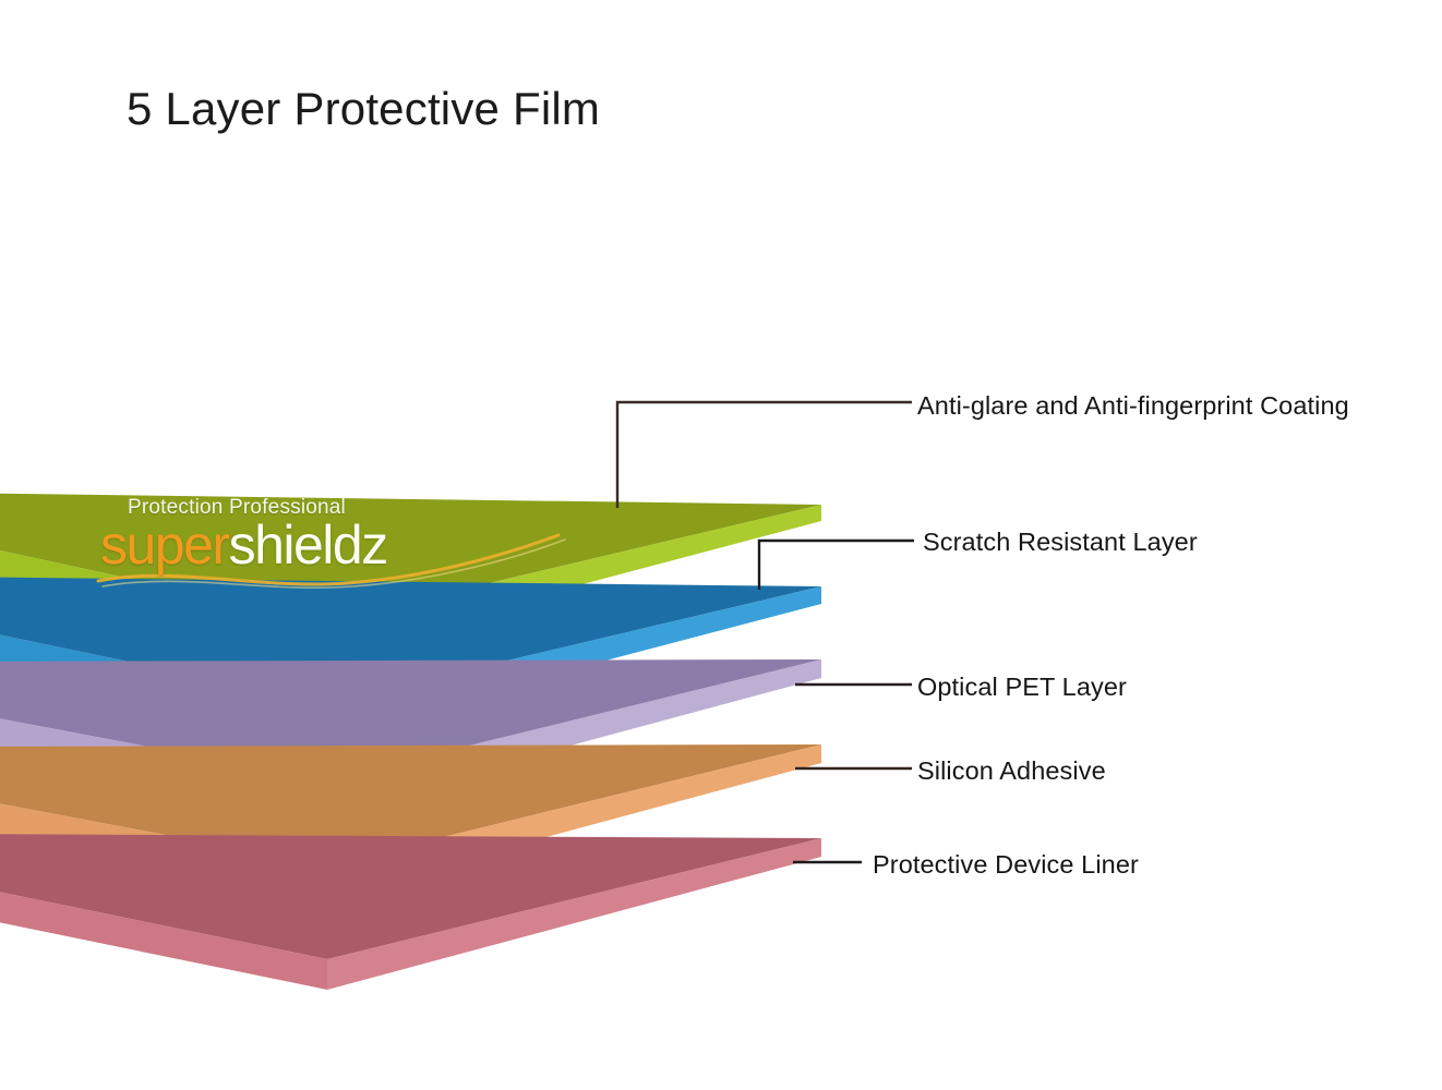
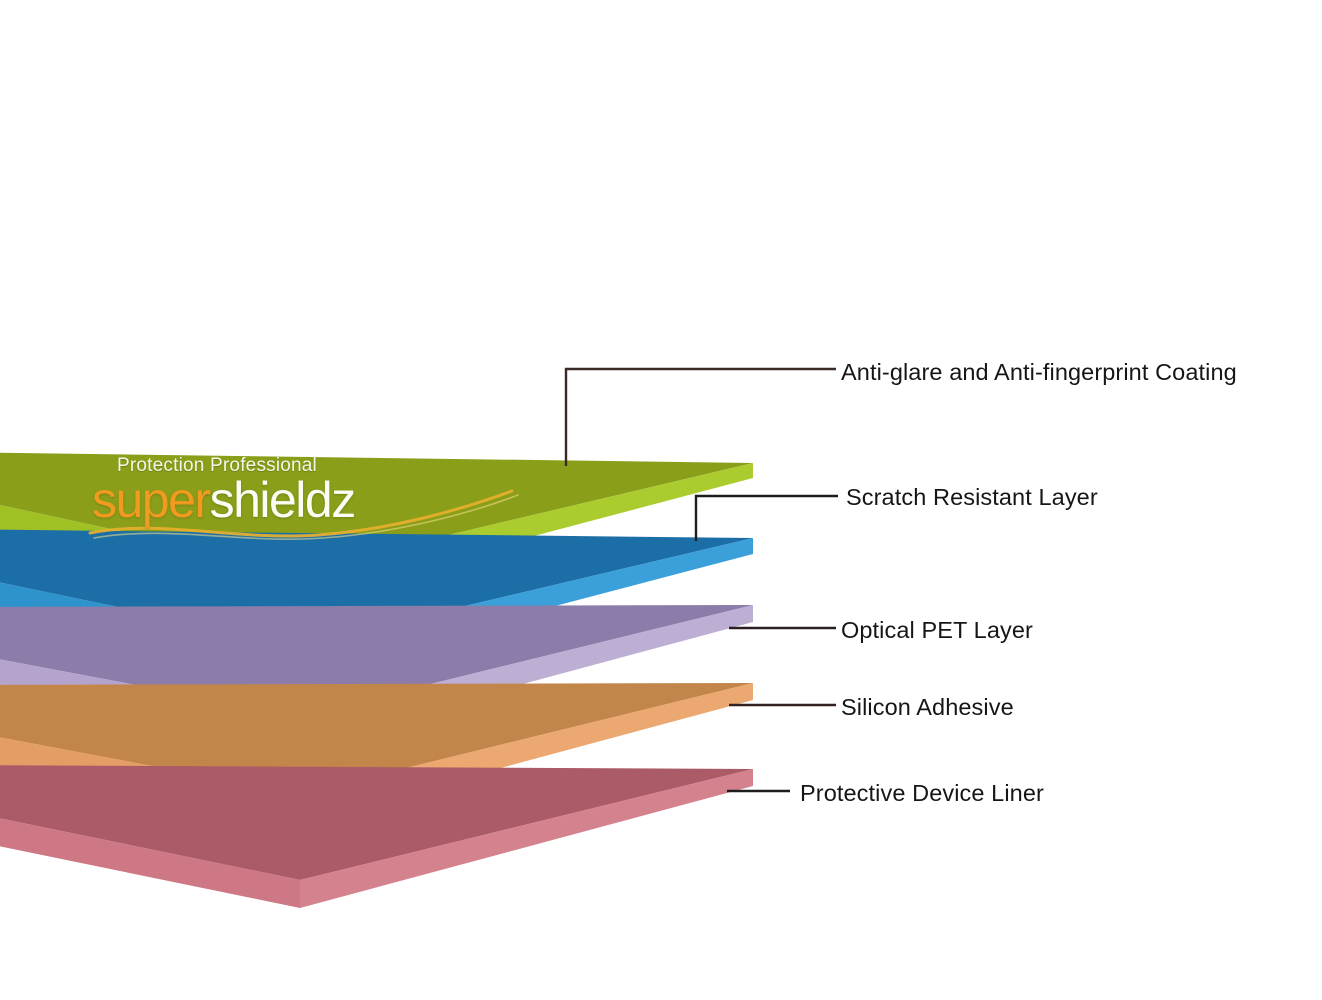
- 5 Layer Protective Film
  Protection Professional
  supershieldz
  Anti-glare and Anti-fingerprint Coating
  Scratch Resistant Layer
  Optical PET Layer
  Silicon Adhesive
  Protective Device Liner
